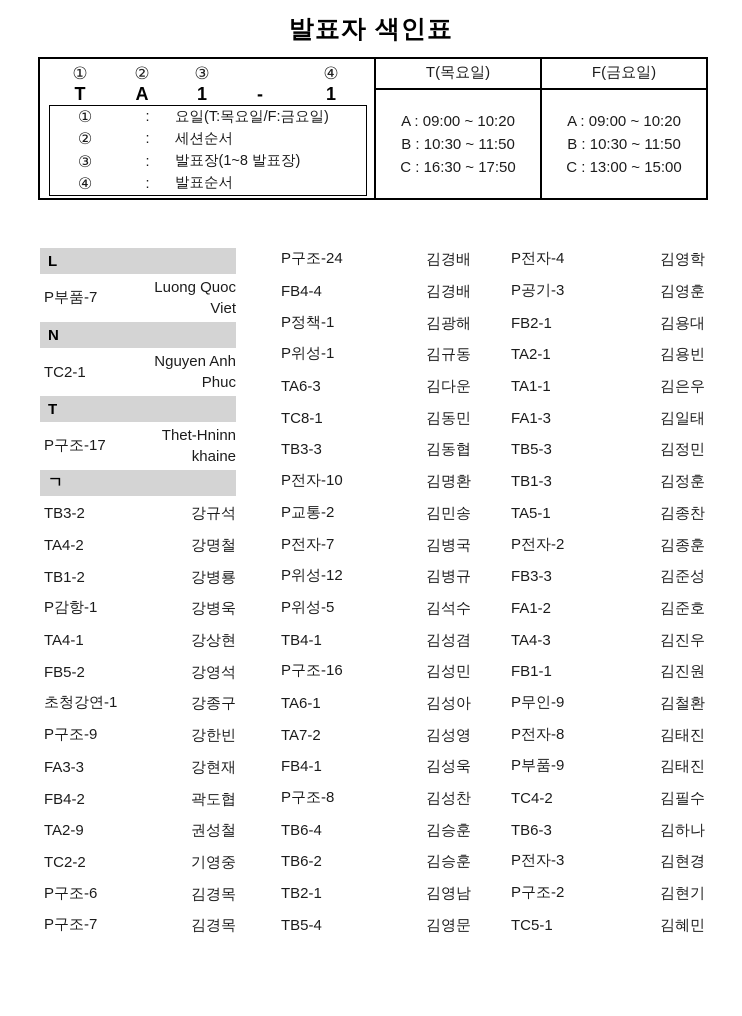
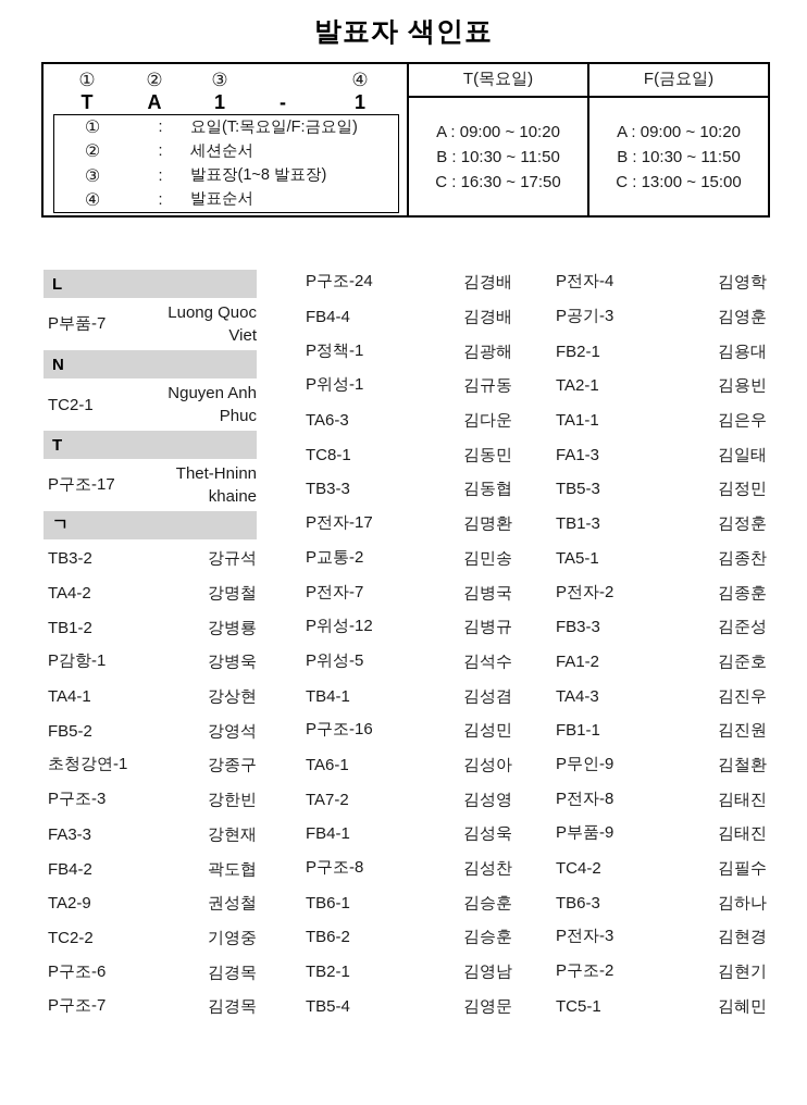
  발표자 색인표
  ①
  ②
  ③
  ④
  T
  A
  1
  -
  1
  ①
  :
  요일(T:목요일/F:금요일)
  ②
  :
  세션순서
  ③
  :
  발표장(1~8 발표장)
  ④
  :
  발표순서
  T(목요일)
  A : 09:00 ~ 10:20
  B : 10:30 ~ 11:50
  C : 16:30 ~ 17:50
  F(금요일)
  A : 09:00 ~ 10:20
  B : 10:30 ~ 11:50
  C : 13:00 ~ 15:00
  L
  P부품-7
  Luong Quoc
  Viet
  N
  TC2-1
  Nguyen Anh
  Phuc
  T
  P구조-17
  Thet-Hninn
  khaine
  ㄱ
  TB3-2
  강규석
  TA4-2
  강명철
  TB1-2
  강병룡
  P감항-1
  강병욱
  TA4-1
  강상현
  FB5-2
  강영석
  초청강연-1
  강종구
- P구조-9
+ P구조-3
  강한빈
  FA3-3
  강현재
  FB4-2
  곽도협
  TA2-9
  권성철
  TC2-2
  기영중
  P구조-6
  김경목
  P구조-7
  김경목
  P구조-24
  김경배
  FB4-4
  김경배
  P정책-1
  김광해
  P위성-1
  김규동
  TA6-3
  김다운
  TC8-1
  김동민
  TB3-3
  김동협
- P전자-10
+ P전자-17
  김명환
  P교통-2
  김민송
  P전자-7
  김병국
  P위성-12
  김병규
  P위성-5
  김석수
  TB4-1
  김성겸
  P구조-16
  김성민
  TA6-1
  김성아
  TA7-2
  김성영
  FB4-1
  김성욱
  P구조-8
  김성찬
- TB6-4
+ TB6-1
  김승훈
  TB6-2
  김승훈
  TB2-1
  김영남
  TB5-4
  김영문
  P전자-4
  김영학
  P공기-3
  김영훈
  FB2-1
  김용대
  TA2-1
  김용빈
  TA1-1
  김은우
  FA1-3
  김일태
  TB5-3
  김정민
  TB1-3
  김정훈
  TA5-1
  김종찬
  P전자-2
  김종훈
  FB3-3
  김준성
  FA1-2
  김준호
  TA4-3
  김진우
  FB1-1
  김진원
  P무인-9
  김철환
  P전자-8
  김태진
  P부품-9
  김태진
  TC4-2
  김필수
  TB6-3
  김하나
  P전자-3
  김현경
  P구조-2
  김현기
  TC5-1
  김혜민
